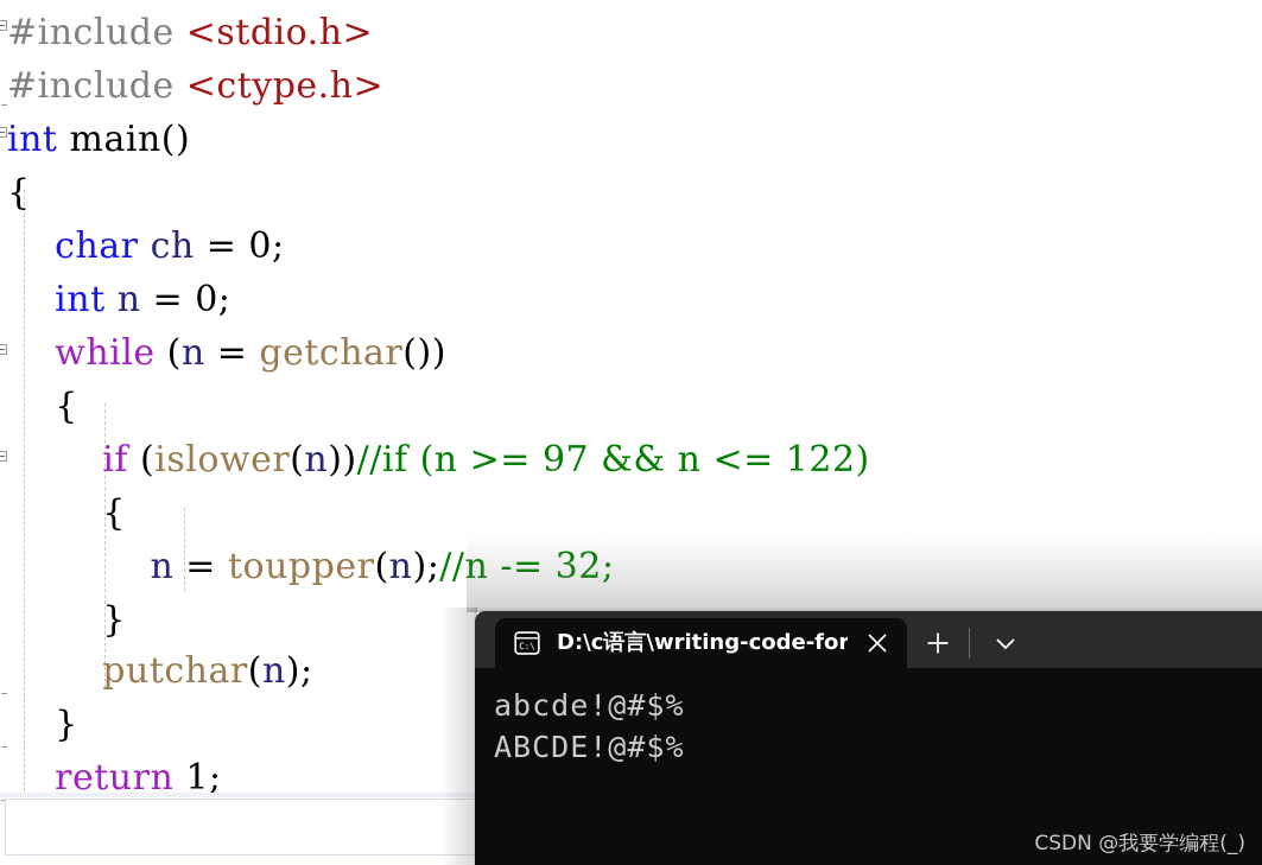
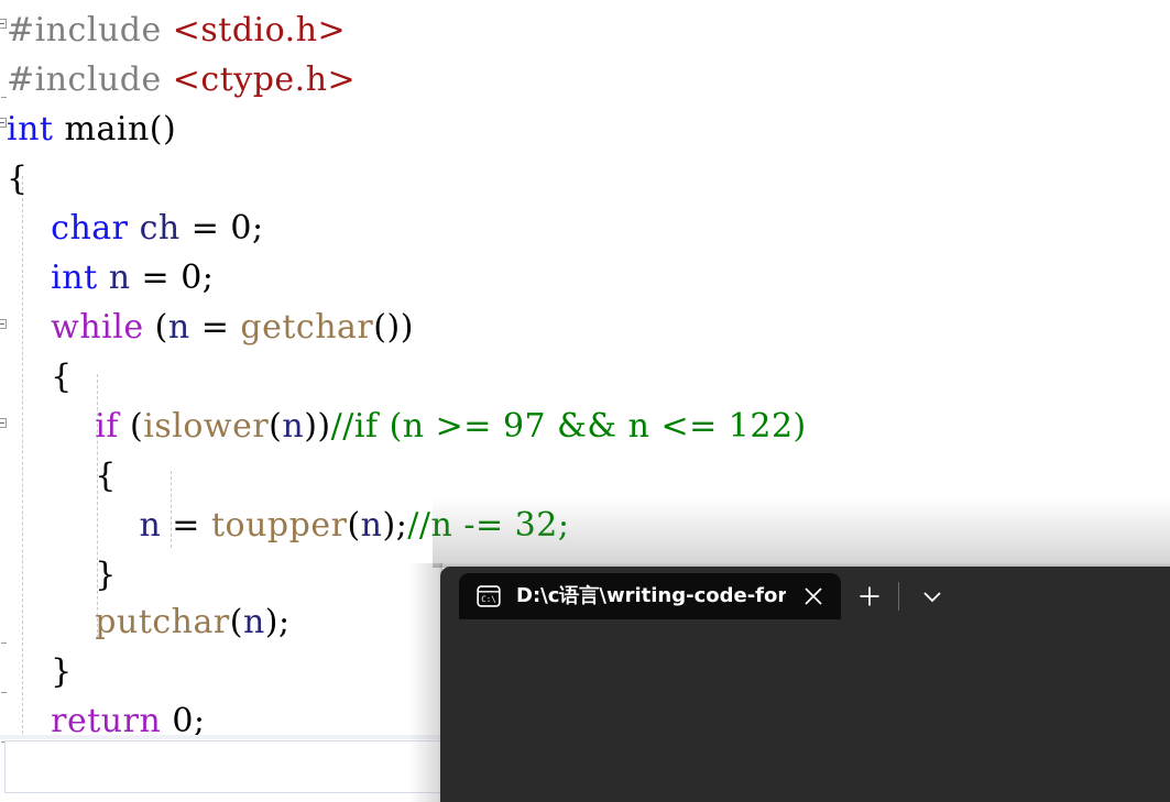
  #include <stdio.h>
  #include <ctype.h>
  int main()
  {
  char ch = 0;
  int n = 0;
  while (n = getchar())
  {
  if (islower(n))//if (n >= 97 && n <= 122)
  {
  n = toupper(n);//
  }
  putchar(n);
  }
- return 1;
+ return 0;
  C:\
  D:\c语言\writing-code-for
- abcde!@#$%
- ABCDE!@#$%
- CSDN @我要学编程(౥_౥)
